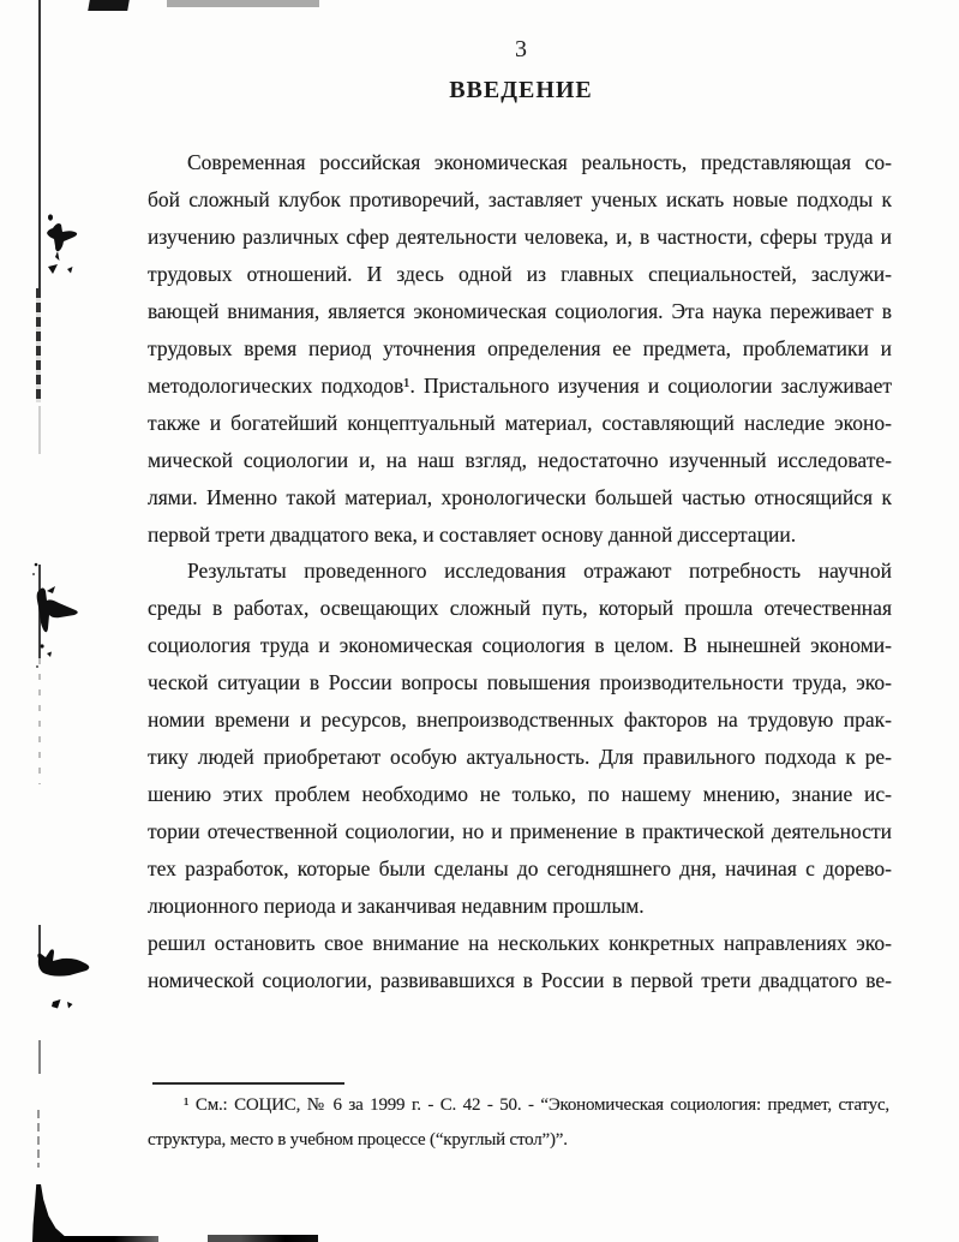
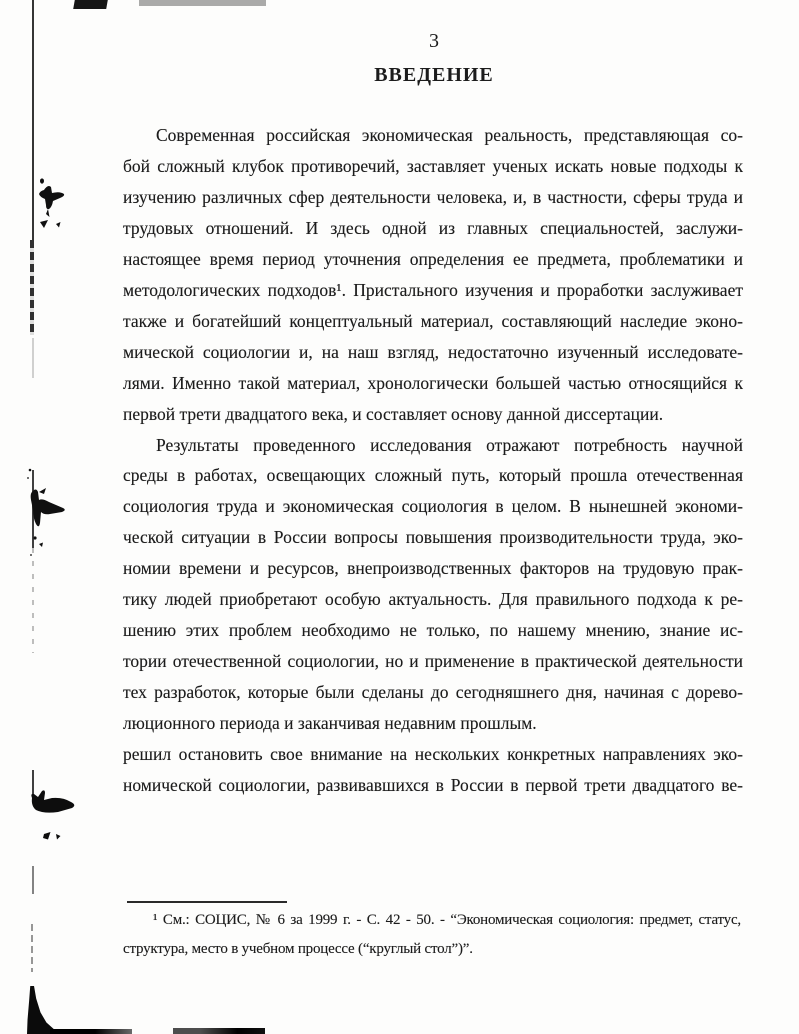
  3
  ВВЕДЕНИЕ
  Современная российская экономическая реальность, представляющая со-
  бой сложный клубок противоречий, заставляет ученых искать новые подходы к
  изучению различных сфер деятельности человека, и, в частности, сферы труда и
  трудовых отношений. И здесь одной из главных специальностей, заслужи-
- вающей внимания, является экономическая социология. Эта наука переживает в
- трудовых время период уточнения определения ее предмета, проблематики и
+ настоящее время период уточнения определения ее предмета, проблематики и
- методологических подходов¹. Пристального изучения и социологии заслуживает
+ методологических подходов¹. Пристального изучения и проработки заслуживает
  также и богатейший концептуальный материал, составляющий наследие эконо-
  мической социологии и, на наш взгляд, недостаточно изученный исследовате-
  лями. Именно такой материал, хронологически большей частью относящийся к
  первой трети двадцатого века, и составляет основу данной диссертации.
  Результаты проведенного исследования отражают потребность научной
  среды в работах, освещающих сложный путь, который прошла отечественная
  социология труда и экономическая социология в целом. В нынешней экономи-
  ческой ситуации в России вопросы повышения производительности труда, эко-
  номии времени и ресурсов, внепроизводственных факторов на трудовую прак-
  тику людей приобретают особую актуальность. Для правильного подхода к ре-
  шению этих проблем необходимо не только, по нашему мнению, знание ис-
  тории отечественной социологии, но и применение в практической деятельности
  тех разработок, которые были сделаны до сегодняшнего дня, начиная с дорево-
  люционного периода и заканчивая недавним прошлым.
  решил остановить свое внимание на нескольких конкретных направлениях эко-
  номической социологии, развивавшихся в России в первой трети двадцатого ве-
  ¹ См.: СОЦИС, № 6 за 1999 г. - С. 42 - 50. - “Экономическая социология: предмет, статус,
  структура, место в учебном процессе (“круглый стол”)”.
